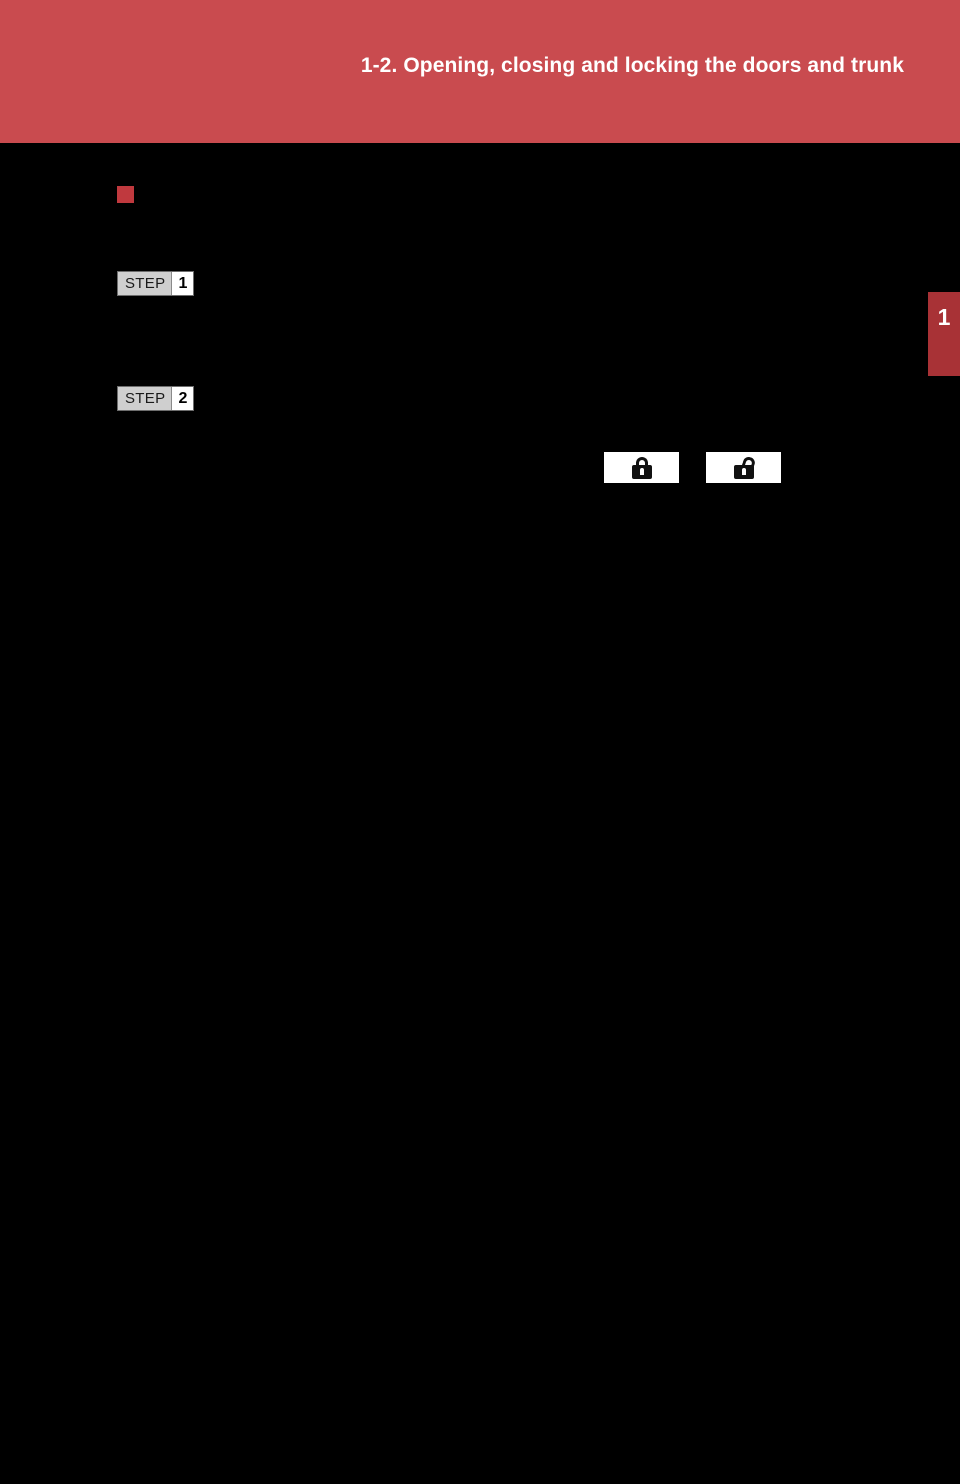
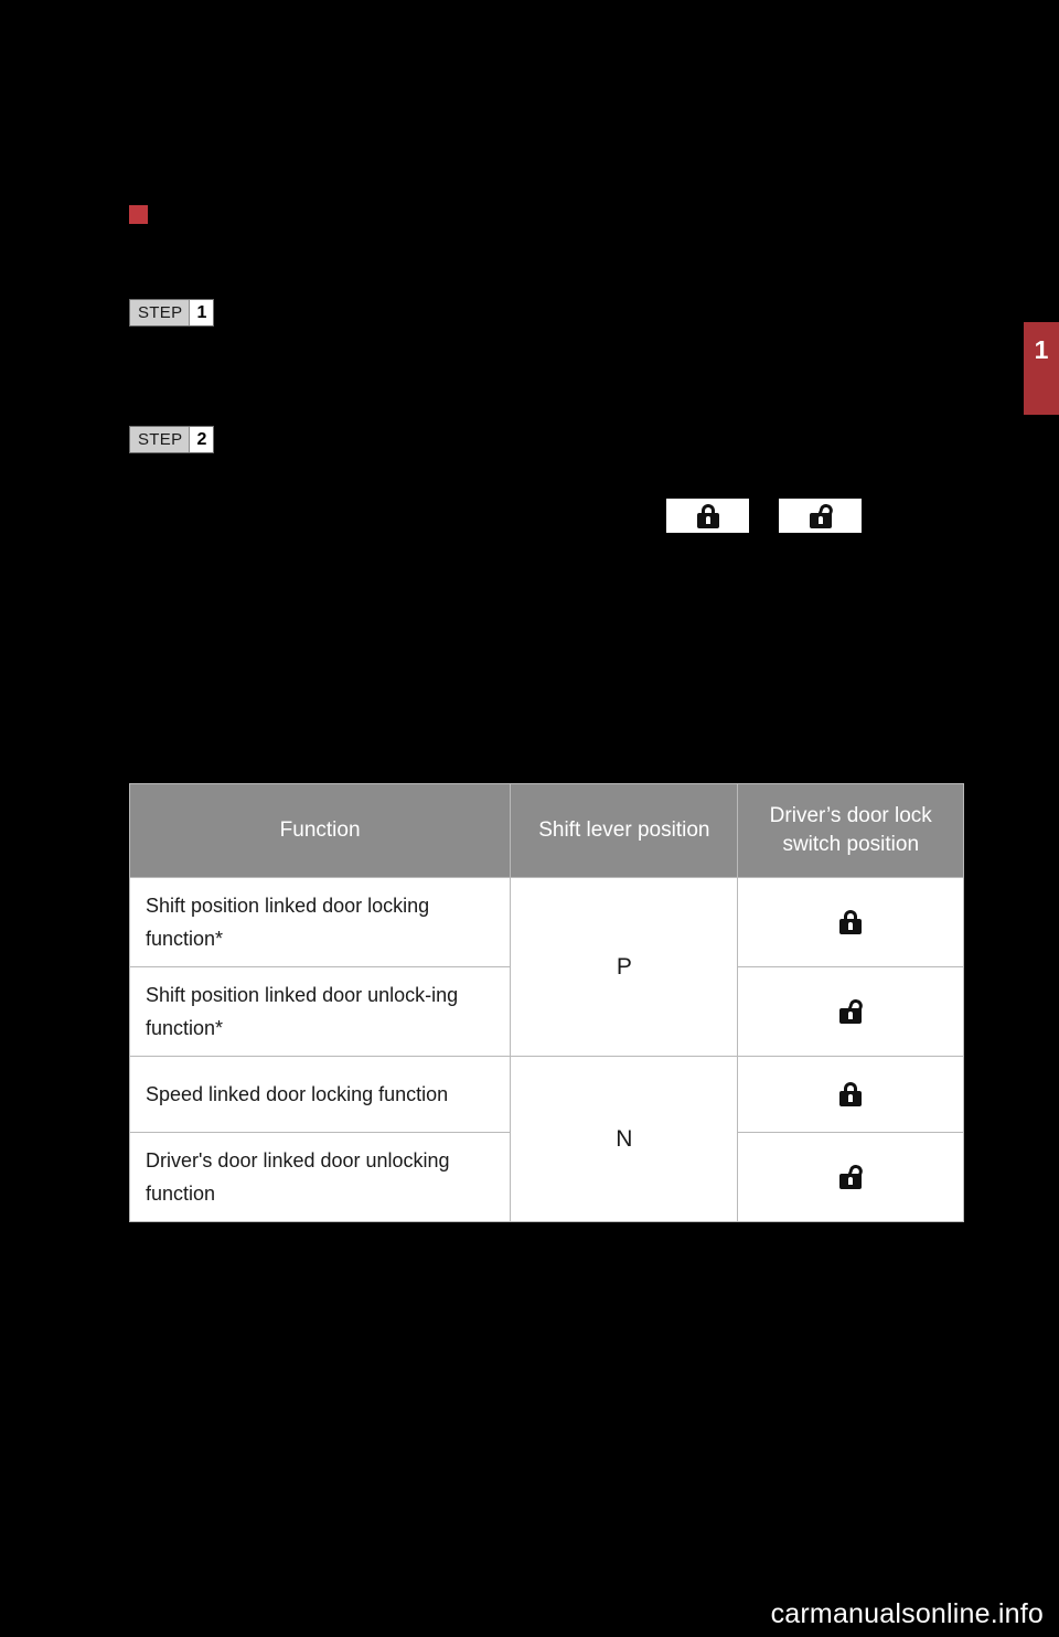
- 1-2. Opening, closing and locking the doors and trunk
  1
  STEP
  1
  STEP
  2
+ Function	Shift lever position	Driver’s door lock switch position
+ Shift position linked door locking function*	P
+ Shift position linked door unlock-ing function*
+ Speed linked door locking function	N
+ Driver's door linked door unlocking function
+ carmanualsonline.info
